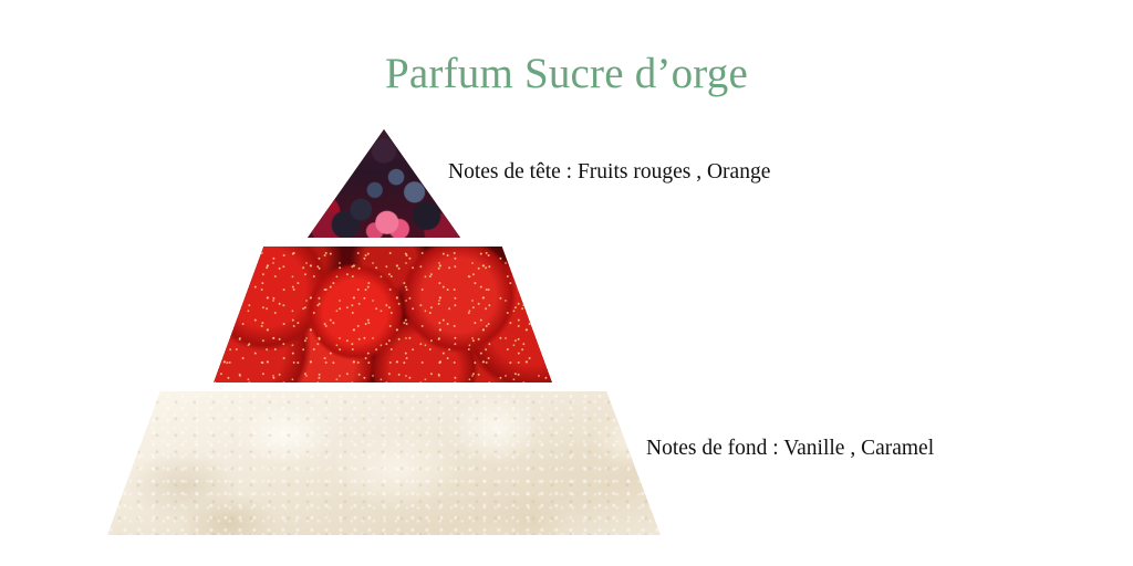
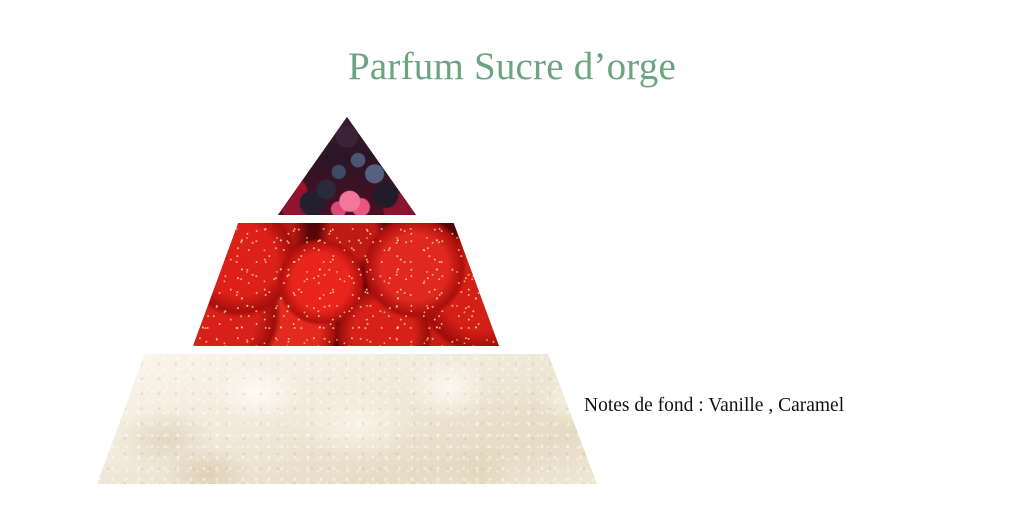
  Parfum Sucre d’orge
- Notes de tête : Fruits rouges , Orange
  Notes de fond : Vanille , Caramel
